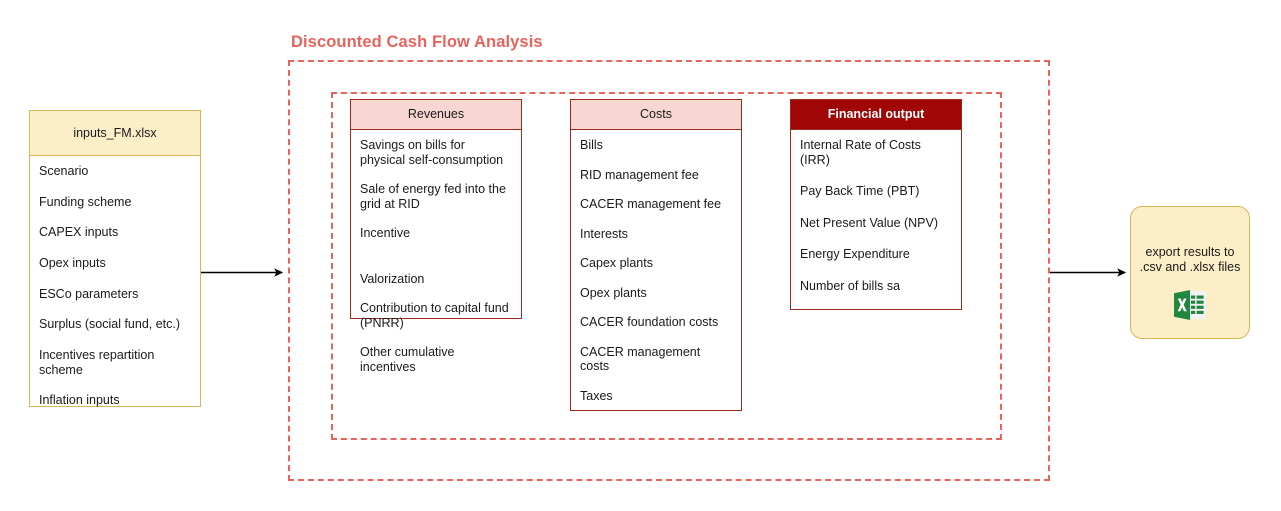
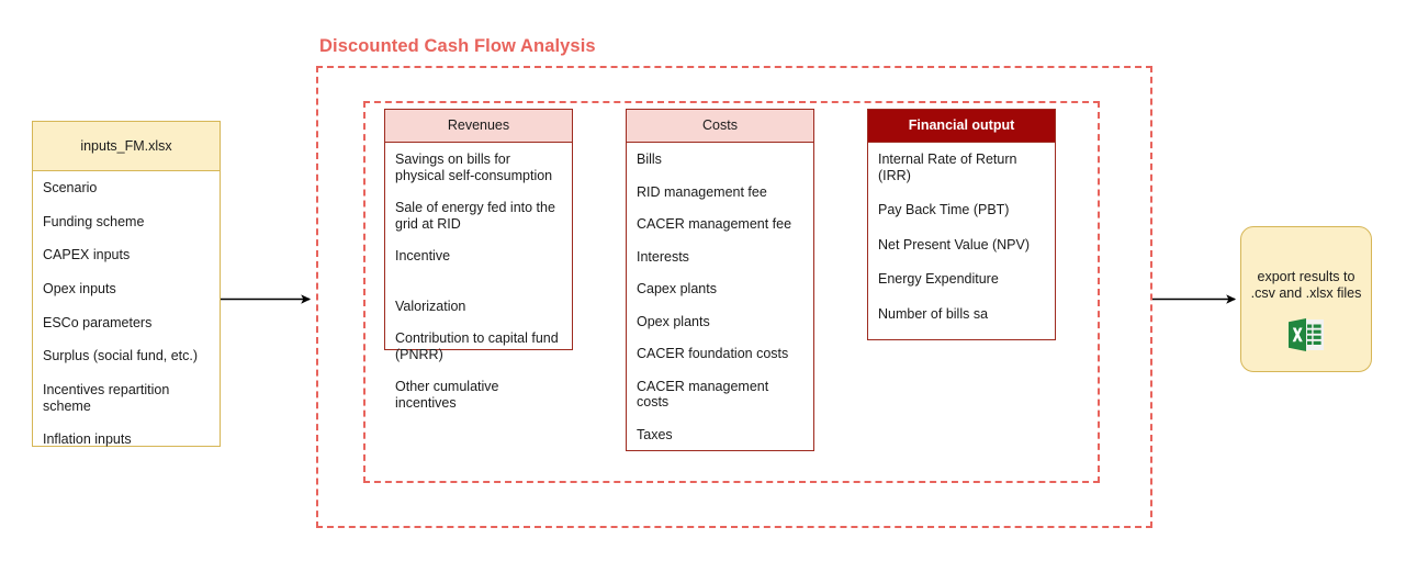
  Discounted Cash Flow Analysis
  inputs_FM.xlsx
  Scenario
  Funding scheme
  CAPEX inputs
  Opex inputs
  ESCo parameters
  Surplus (social fund, etc.)
  Incentives repartition scheme
  Inflation inputs
  Revenues
  Savings on bills for physical self-consumption
  Sale of energy fed into the grid at RID
  Incentive
  Valorization
  Contribution to capital fund (PNRR)
  Other cumulative incentives
  Costs
  Bills
  RID management fee
  CACER management fee
  Interests
  Capex plants
  Opex plants
  CACER foundation costs
  CACER management costs
  Taxes
  Financial output
- Internal Rate of Costs (IRR)
+ Internal Rate of Return (IRR)
  Pay Back Time (PBT)
  Net Present Value (NPV)
  Energy Expenditure
  Number of bills sa
  export results to .csv and .xlsx files
